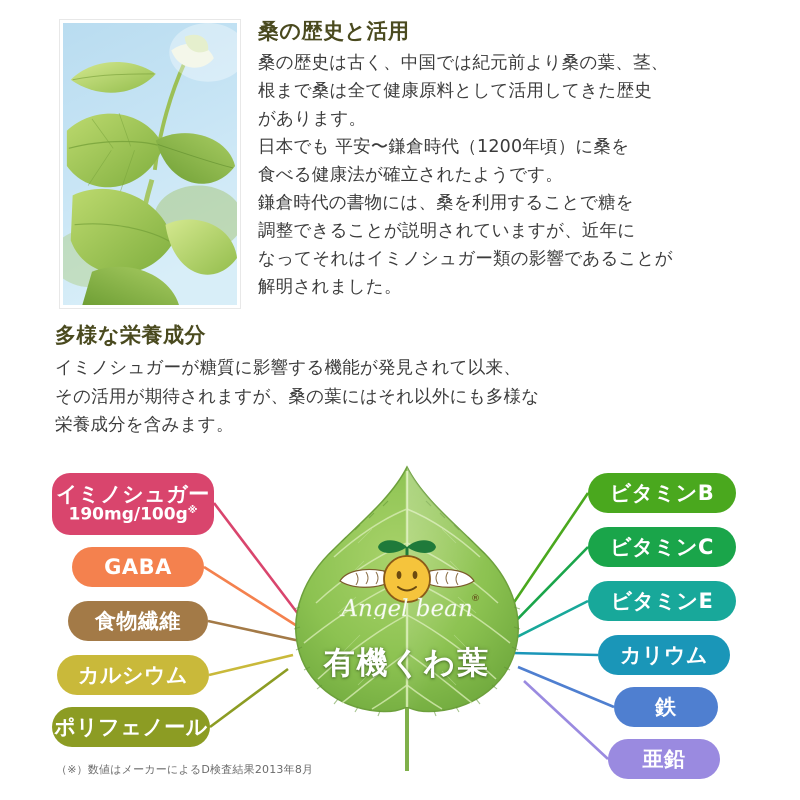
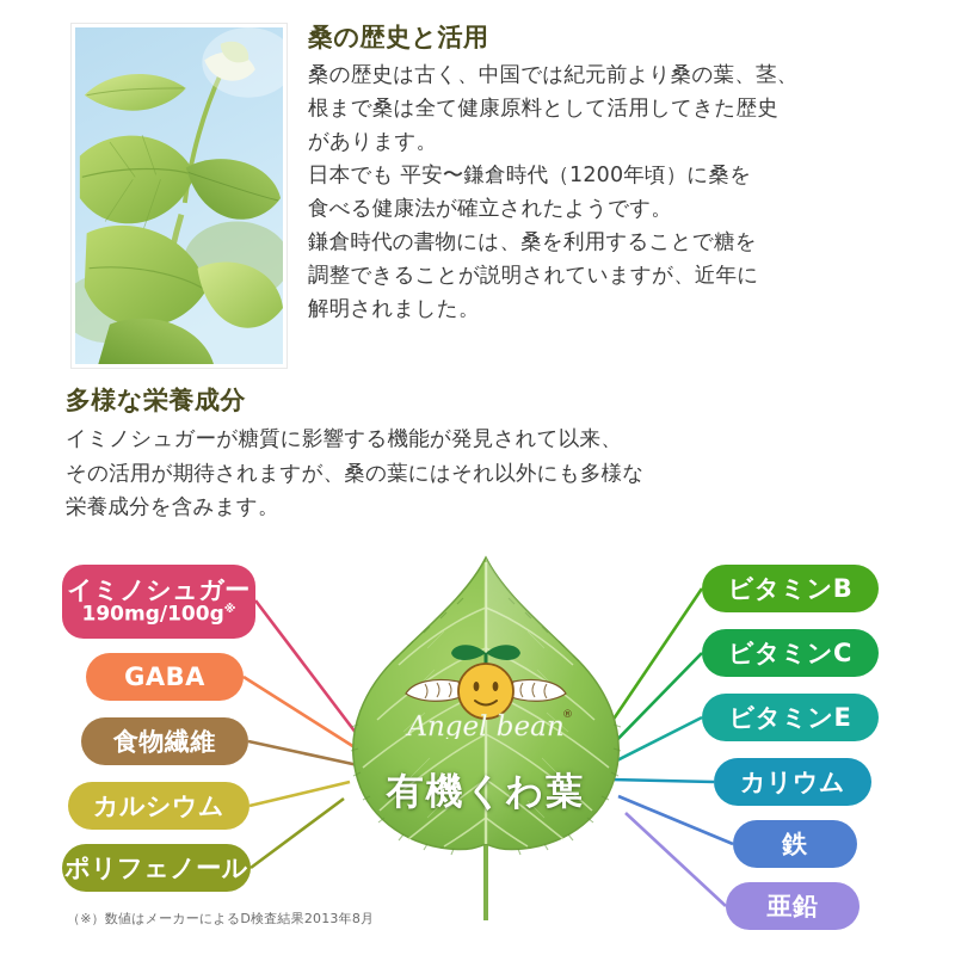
  桑の歴史と活用
  桑の歴史は古く、中国では紀元前より桑の葉、茎、
  根まで桑は全て健康原料として活用してきた歴史
  があります。
  日本でも 平安〜鎌倉時代（1200年頃）に桑を
  食べる健康法が確立されたようです。
  鎌倉時代の書物には、桑を利用することで糖を
  調整できることが説明されていますが、近年に
- なってそれはイミノシュガー類の影響であることが
  解明されました。
  多様な栄養成分
  イミノシュガーが糖質に影響する機能が発見されて以来、
  その活用が期待されますが、桑の葉にはそれ以外にも多様な
  栄養成分を含みます。
  Angel bean
  ®
  有機くわ葉
  イミノシュガー
  190mg/100g※
  GABA
  食物繊維
  カルシウム
  ポリフェノール
  ビタミンB
  ビタミンC
  ビタミンE
  カリウム
  鉄
  亜鉛
  （※）数値はメーカーによるD検査結果2013年8月
